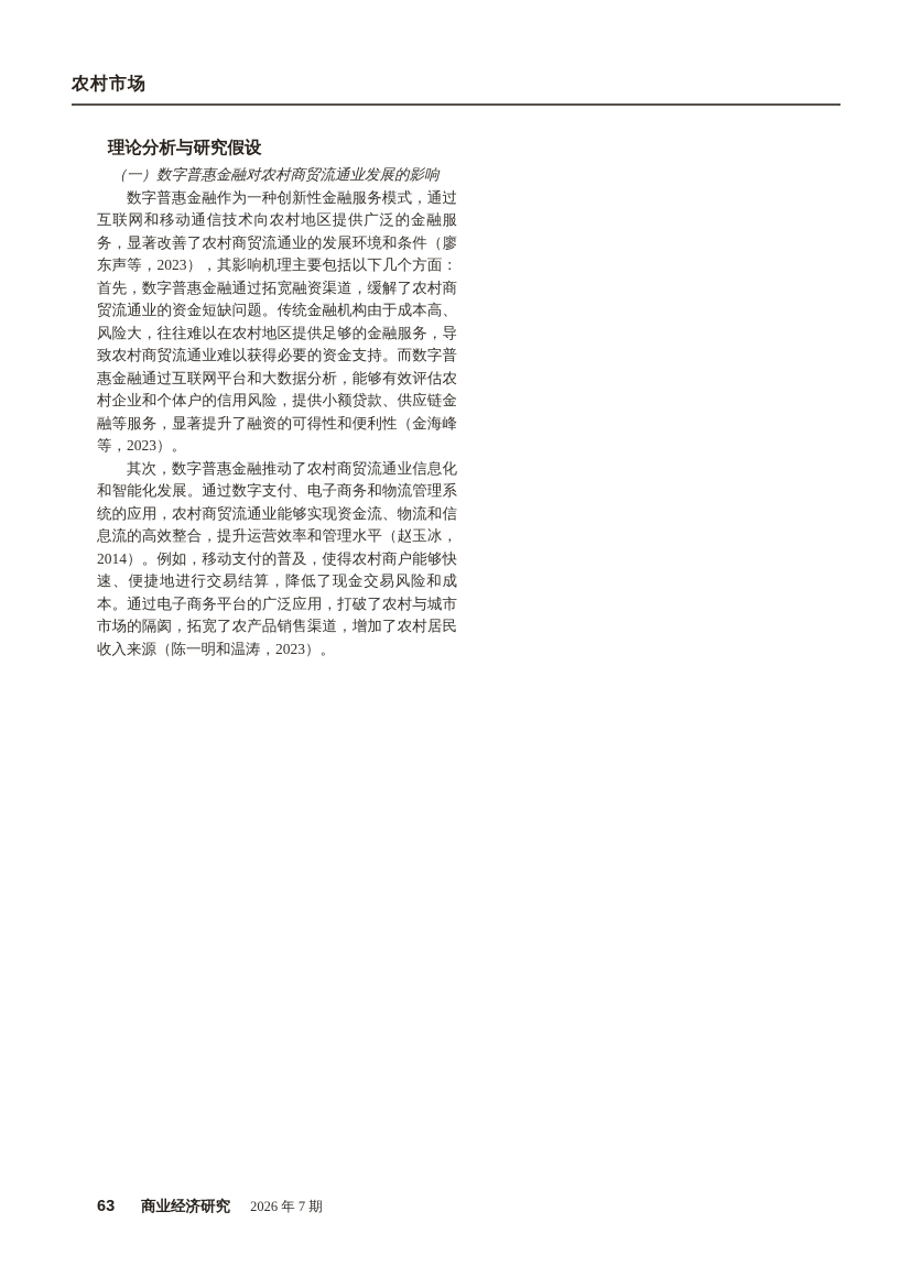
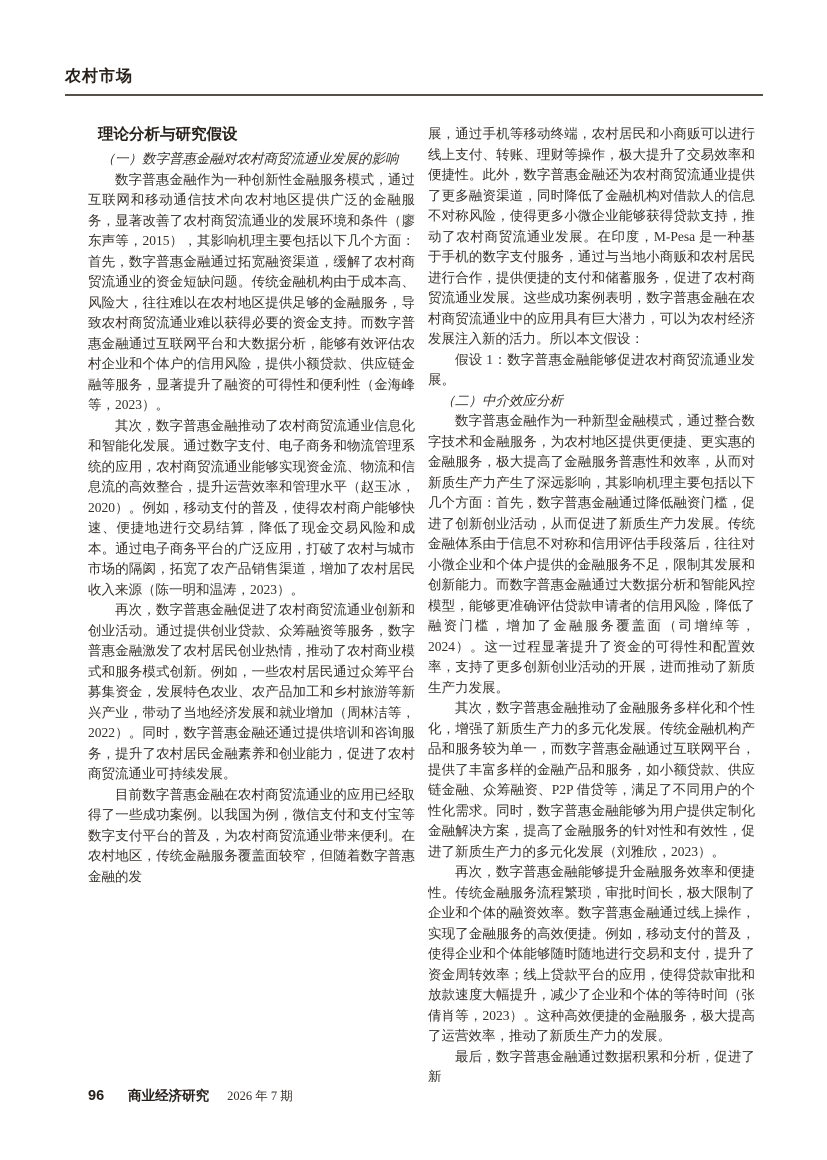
  农村市场
  理论分析与研究假设
  （一）数字普惠金融对农村商贸流通业发展的影响
- 数字普惠金融作为一种创新性金融服务模式，通过互联网和移动通信技术向农村地区提供广泛的金融服务，显著改善了农村商贸流通业的发展环境和条件（廖东声等，2023），其影响机理主要包括以下几个方面：首先，数字普惠金融通过拓宽融资渠道，缓解了农村商贸流通业的资金短缺问题。传统金融机构由于成本高、风险大，往往难以在农村地区提供足够的金融服务，导致农村商贸流通业难以获得必要的资金支持。而数字普惠金融通过互联网平台和大数据分析，能够有效评估农村企业和个体户的信用风险，提供小额贷款、供应链金融等服务，显著提升了融资的可得性和便利性（金海峰等，2023）。
+ 数字普惠金融作为一种创新性金融服务模式，通过互联网和移动通信技术向农村地区提供广泛的金融服务，显著改善了农村商贸流通业的发展环境和条件（廖东声等，2015），其影响机理主要包括以下几个方面：首先，数字普惠金融通过拓宽融资渠道，缓解了农村商贸流通业的资金短缺问题。传统金融机构由于成本高、风险大，往往难以在农村地区提供足够的金融服务，导致农村商贸流通业难以获得必要的资金支持。而数字普惠金融通过互联网平台和大数据分析，能够有效评估农村企业和个体户的信用风险，提供小额贷款、供应链金融等服务，显著提升了融资的可得性和便利性（金海峰等，2023）。
- 其次，数字普惠金融推动了农村商贸流通业信息化和智能化发展。通过数字支付、电子商务和物流管理系统的应用，农村商贸流通业能够实现资金流、物流和信息流的高效整合，提升运营效率和管理水平（赵玉冰，2014）。例如，移动支付的普及，使得农村商户能够快速、便捷地进行交易结算，降低了现金交易风险和成本。通过电子商务平台的广泛应用，打破了农村与城市市场的隔阂，拓宽了农产品销售渠道，增加了农村居民收入来源（陈一明和温涛，2023）。
+ 其次，数字普惠金融推动了农村商贸流通业信息化和智能化发展。通过数字支付、电子商务和物流管理系统的应用，农村商贸流通业能够实现资金流、物流和信息流的高效整合，提升运营效率和管理水平（赵玉冰，2020）。例如，移动支付的普及，使得农村商户能够快速、便捷地进行交易结算，降低了现金交易风险和成本。通过电子商务平台的广泛应用，打破了农村与城市市场的隔阂，拓宽了农产品销售渠道，增加了农村居民收入来源（陈一明和温涛，2023）。
+ 再次，数字普惠金融促进了农村商贸流通业创新和创业活动。通过提供创业贷款、众筹融资等服务，数字普惠金融激发了农村居民创业热情，推动了农村商业模式和服务模式创新。例如，一些农村居民通过众筹平台募集资金，发展特色农业、农产品加工和乡村旅游等新兴产业，带动了当地经济发展和就业增加（周林洁等，2022）。同时，数字普惠金融还通过提供培训和咨询服务，提升了农村居民金融素养和创业能力，促进了农村商贸流通业可持续发展。
+ 目前数字普惠金融在农村商贸流通业的应用已经取得了一些成功案例。以我国为例，微信支付和支付宝等数字支付平台的普及，为农村商贸流通业带来便利。在农村地区，传统金融服务覆盖面较窄，但随着数字普惠金融的发
+ 展，通过手机等移动终端，农村居民和小商贩可以进行线上支付、转账、理财等操作，极大提升了交易效率和便捷性。此外，数字普惠金融还为农村商贸流通业提供了更多融资渠道，同时降低了金融机构对借款人的信息不对称风险，使得更多小微企业能够获得贷款支持，推动了农村商贸流通业发展。在印度，M-Pesa 是一种基于手机的数字支付服务，通过与当地小商贩和农村居民进行合作，提供便捷的支付和储蓄服务，促进了农村商贸流通业发展。这些成功案例表明，数字普惠金融在农村商贸流通业中的应用具有巨大潜力，可以为农村经济发展注入新的活力。所以本文假设：
+ 假设 1：数字普惠金融能够促进农村商贸流通业发展。
+ （二）中介效应分析
+ 数字普惠金融作为一种新型金融模式，通过整合数字技术和金融服务，为农村地区提供更便捷、更实惠的金融服务，极大提高了金融服务普惠性和效率，从而对新质生产力产生了深远影响，其影响机理主要包括以下几个方面：首先，数字普惠金融通过降低融资门槛，促进了创新创业活动，从而促进了新质生产力发展。传统金融体系由于信息不对称和信用评估手段落后，往往对小微企业和个体户提供的金融服务不足，限制其发展和创新能力。而数字普惠金融通过大数据分析和智能风控模型，能够更准确评估贷款申请者的信用风险，降低了融资门槛，增加了金融服务覆盖面（司增绰等，2024）。这一过程显著提升了资金的可得性和配置效率，支持了更多创新创业活动的开展，进而推动了新质生产力发展。
+ 其次，数字普惠金融推动了金融服务多样化和个性化，增强了新质生产力的多元化发展。传统金融机构产品和服务较为单一，而数字普惠金融通过互联网平台，提供了丰富多样的金融产品和服务，如小额贷款、供应链金融、众筹融资、P2P 借贷等，满足了不同用户的个性化需求。同时，数字普惠金融能够为用户提供定制化金融解决方案，提高了金融服务的针对性和有效性，促进了新质生产力的多元化发展（刘雅欣，2023）。
+ 再次，数字普惠金融能够提升金融服务效率和便捷性。传统金融服务流程繁琐，审批时间长，极大限制了企业和个体的融资效率。数字普惠金融通过线上操作，实现了金融服务的高效便捷。例如，移动支付的普及，使得企业和个体能够随时随地进行交易和支付，提升了资金周转效率；线上贷款平台的应用，使得贷款审批和放款速度大幅提升，减少了企业和个体的等待时间（张倩肖等，2023）。这种高效便捷的金融服务，极大提高了运营效率，推动了新质生产力的发展。
+ 最后，数字普惠金融通过数据积累和分析，促进了新
- 63
+ 96
  商业经济研究
  2026 年 7 期
